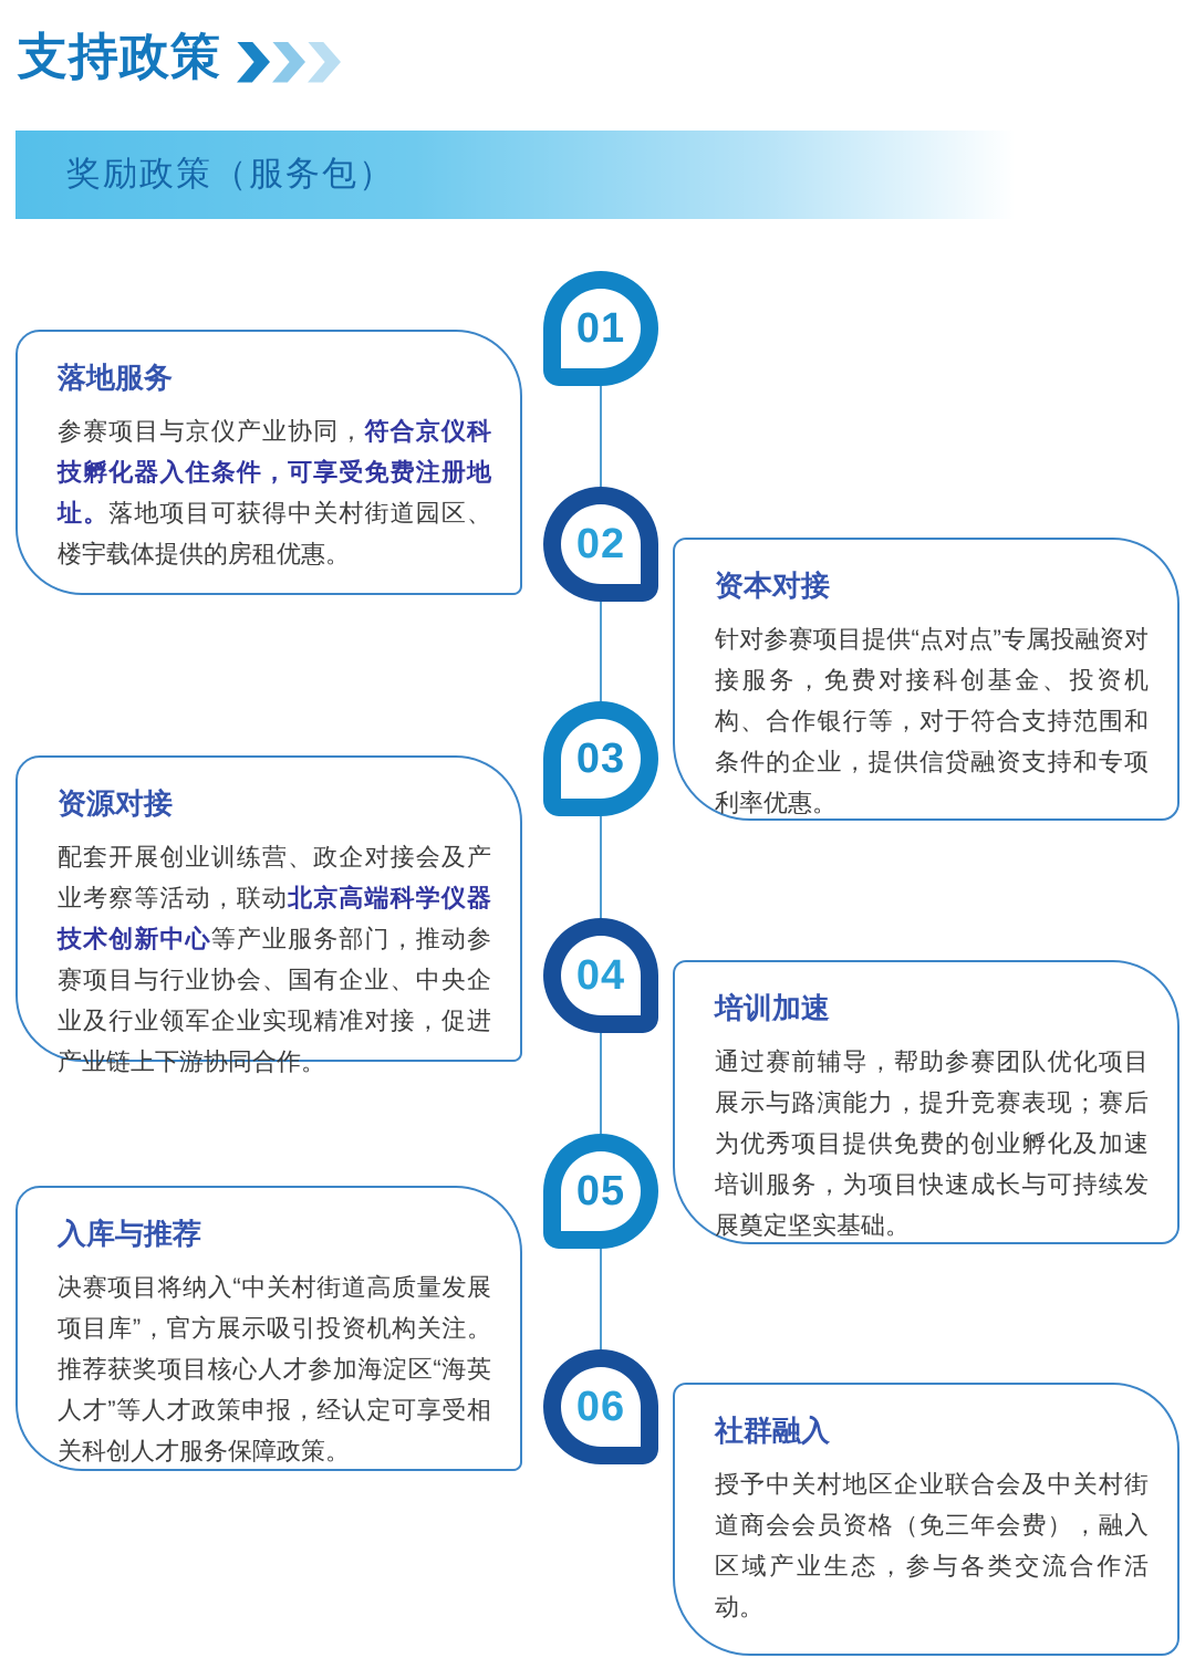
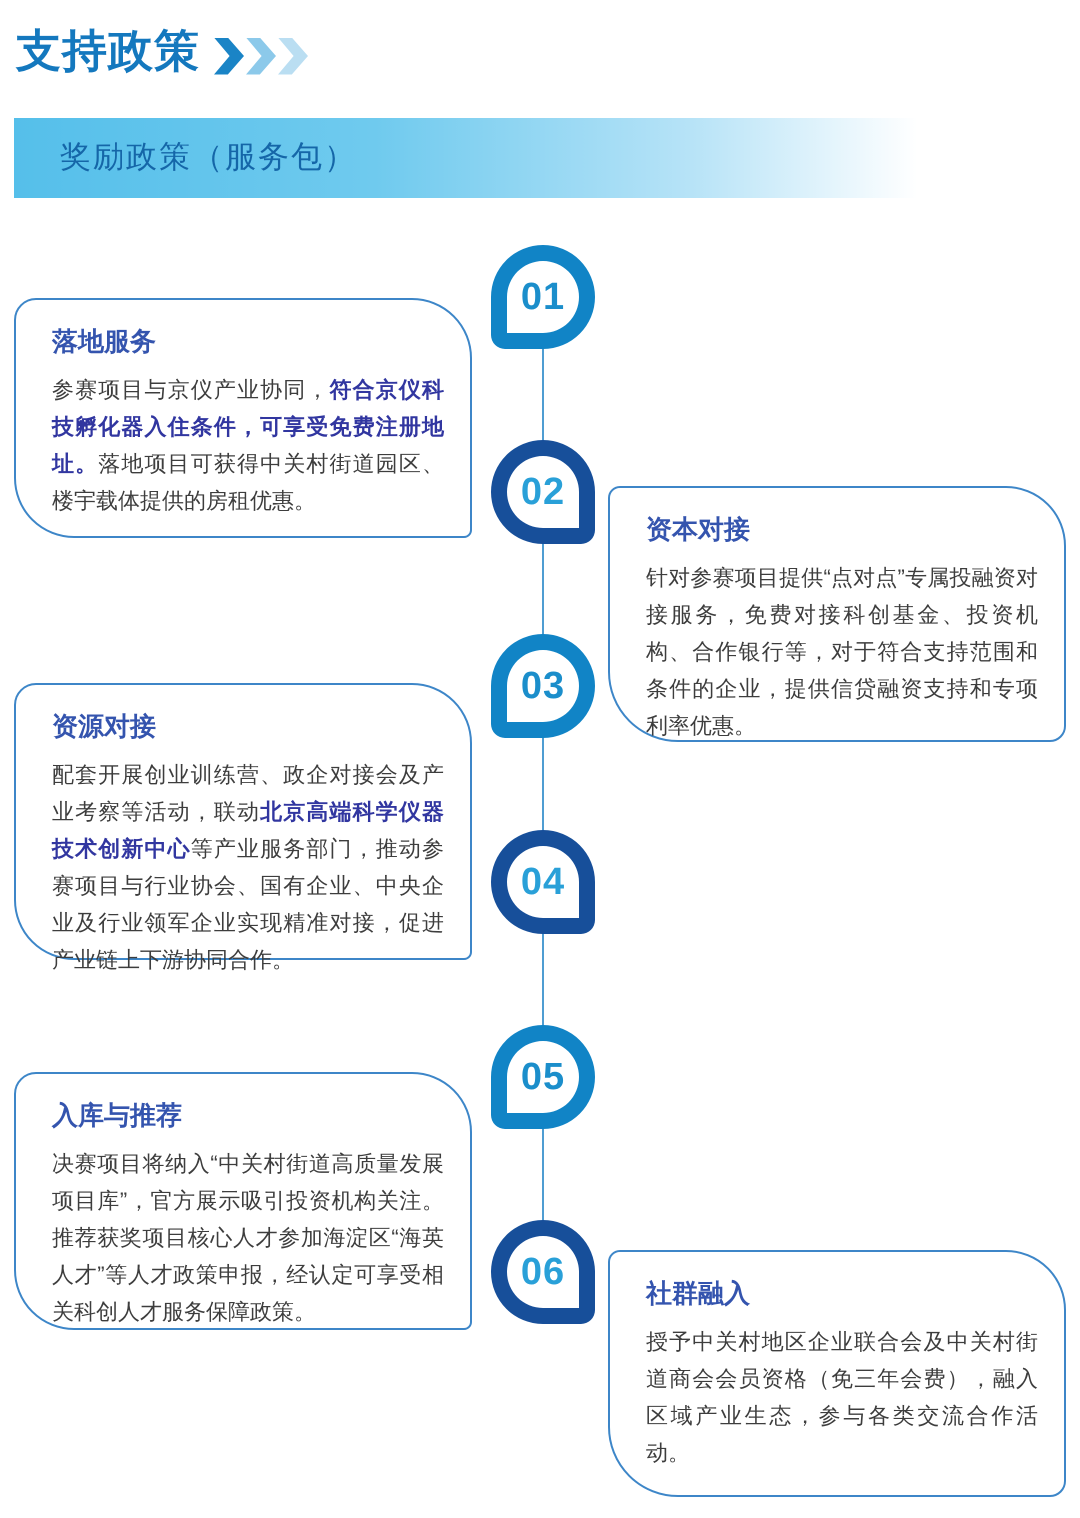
  支持政策
  奖励政策（服务包）
  01
  02
  03
  04
  05
  06
  落地服务
  参赛项目与京仪产业协同，符合京仪科技孵化器入住条件，可享受免费注册地址。落地项目可获得中关村街道园区、楼宇载体提供的房租优惠。
  资本对接
  针对参赛项目提供“点对点”专属投融资对接服务，免费对接科创基金、投资机构、合作银行等，对于符合支持范围和条件的企业，提供信贷融资支持和专项利率优惠。
  资源对接
  配套开展创业训练营、政企对接会及产业考察等活动，联动北京高端科学仪器技术创新中心等产业服务部门，推动参赛项目与行业协会、国有企业、中央企业及行业领军企业实现精准对接，促进产业链上下游协同合作。
- 培训加速
- 通过赛前辅导，帮助参赛团队优化项目展示与路演能力，提升竞赛表现；赛后为优秀项目提供免费的创业孵化及加速培训服务，为项目快速成长与可持续发展奠定坚实基础。
  入库与推荐
  决赛项目将纳入“中关村街道高质量发展项目库”，官方展示吸引投资机构关注。推荐获奖项目核心人才参加海淀区“海英人才”等人才政策申报，经认定可享受相关科创人才服务保障政策。
  社群融入
  授予中关村地区企业联合会及中关村街道商会会员资格（免三年会费），融入区域产业生态，参与各类交流合作活动。
